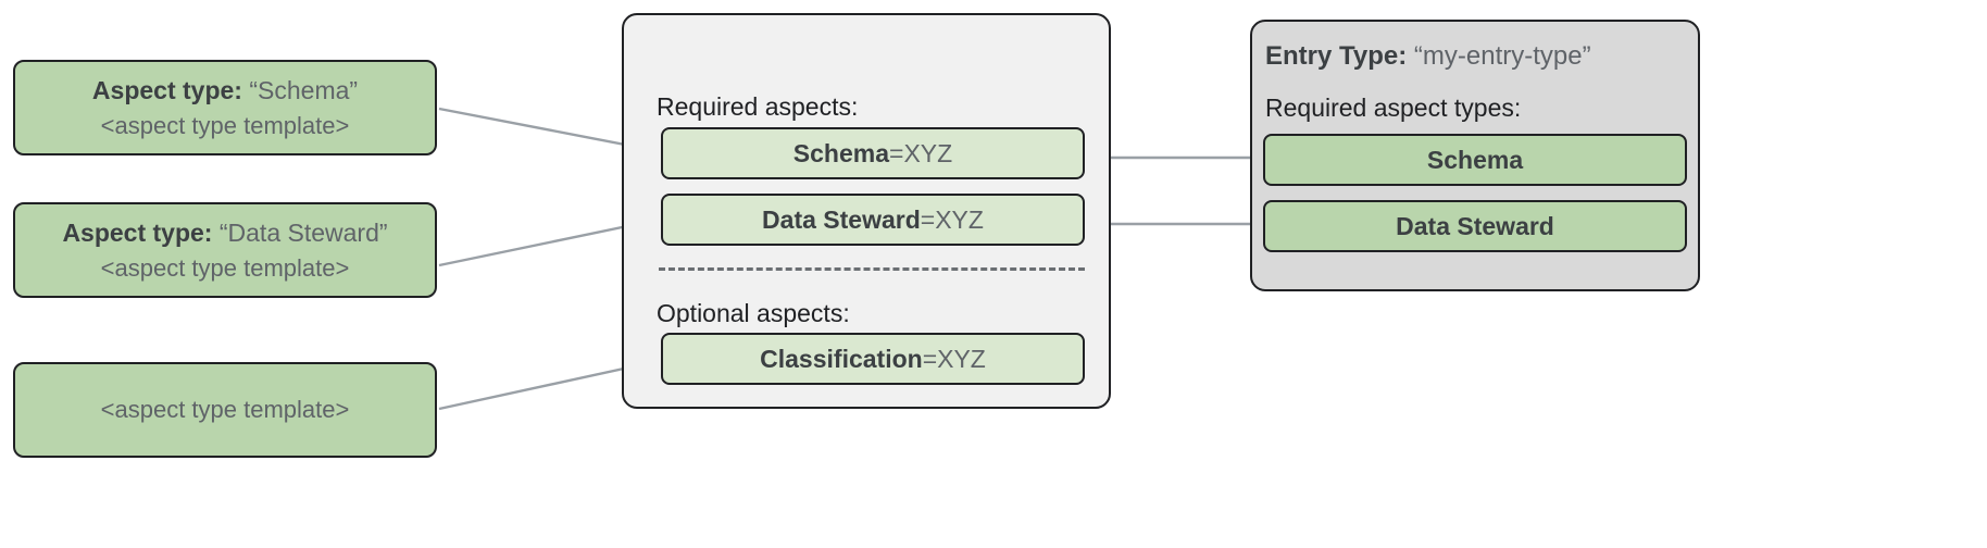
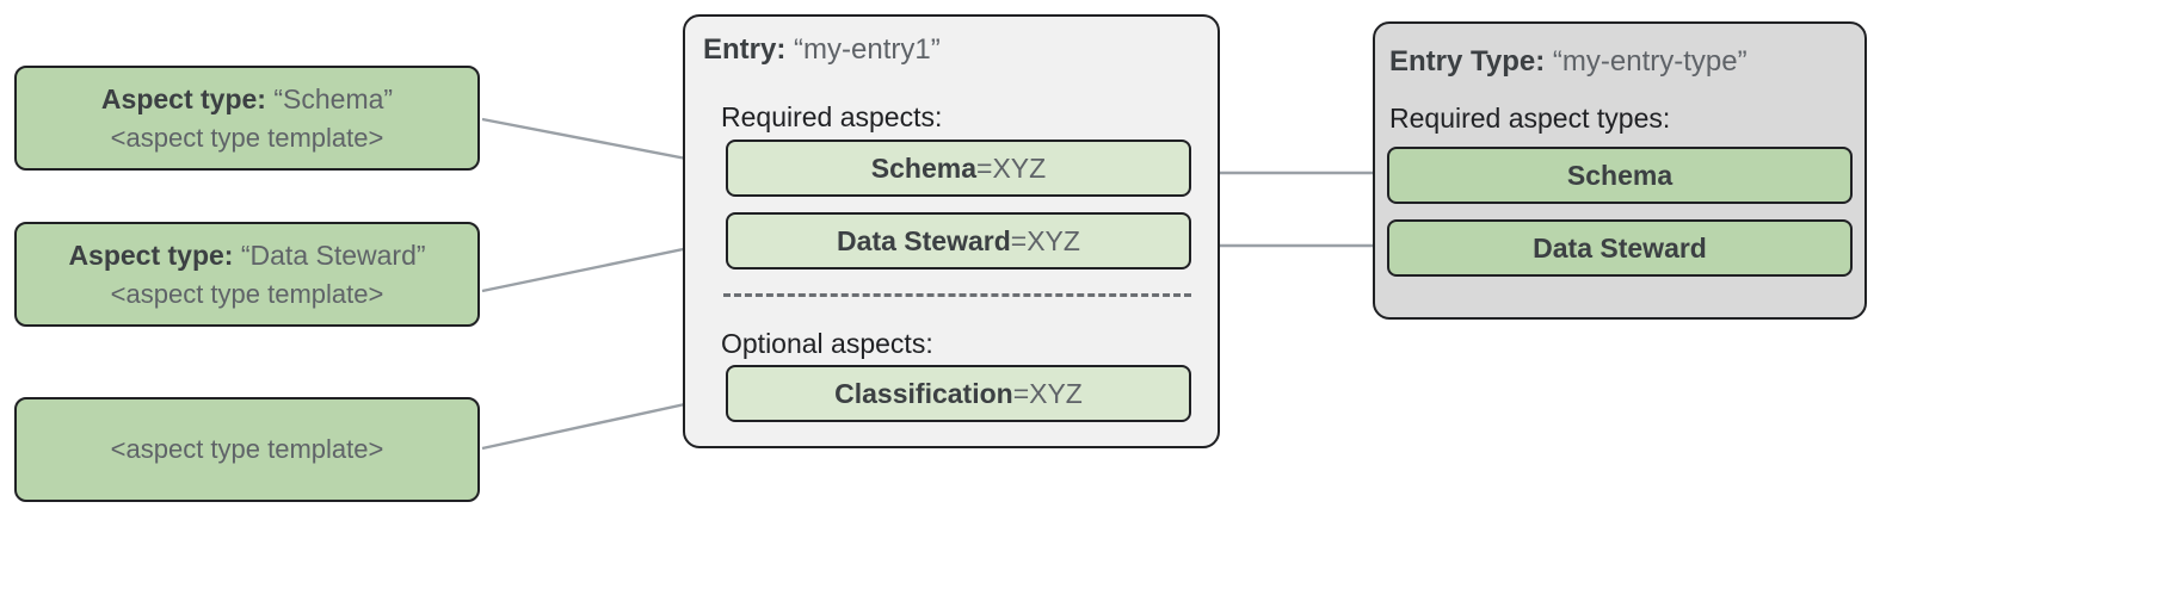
  Aspect type: “Schema”
  <aspect type template>
  Aspect type: “Data Steward”
  <aspect type template>
  <aspect type template>
+ Entry: “my-entry1”
  Required aspects:
  Schema
  =
  XYZ
  Data Steward
  =
  XYZ
  Optional aspects:
  Classification
  =
  XYZ
  Entry Type: “my-entry-type”
  Required aspect types:
  Schema
  Data Steward
